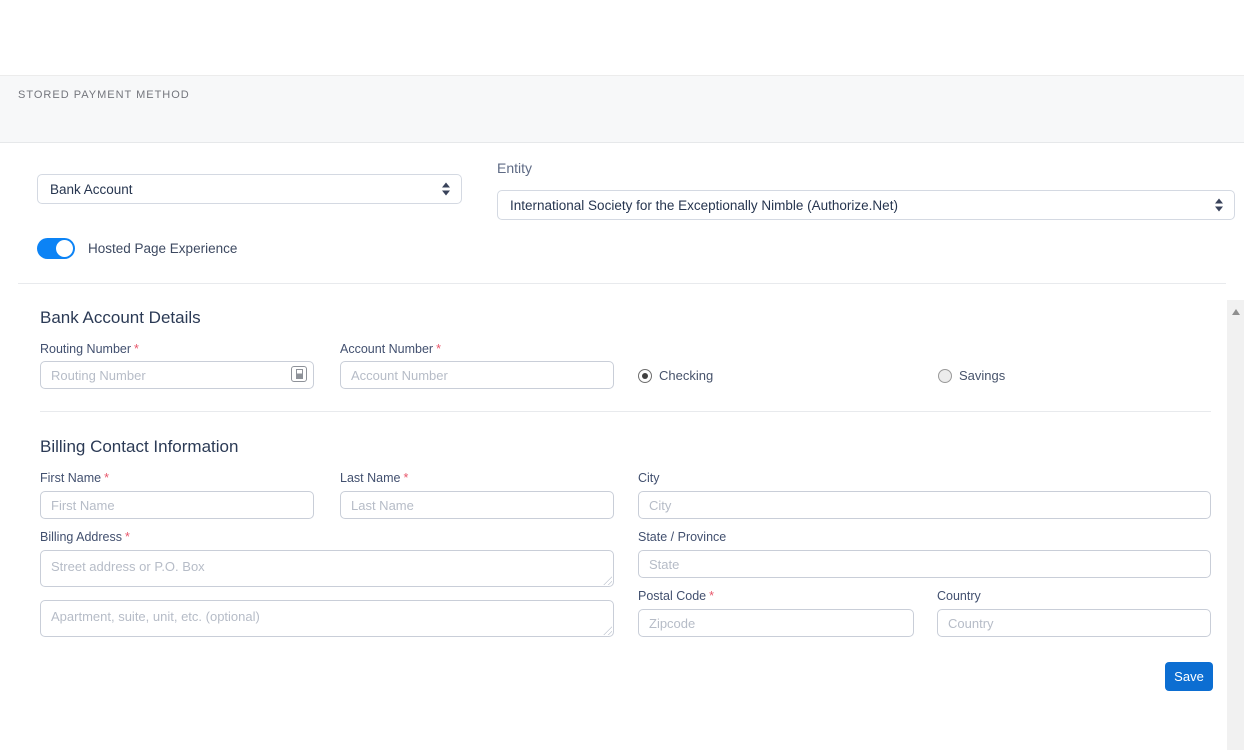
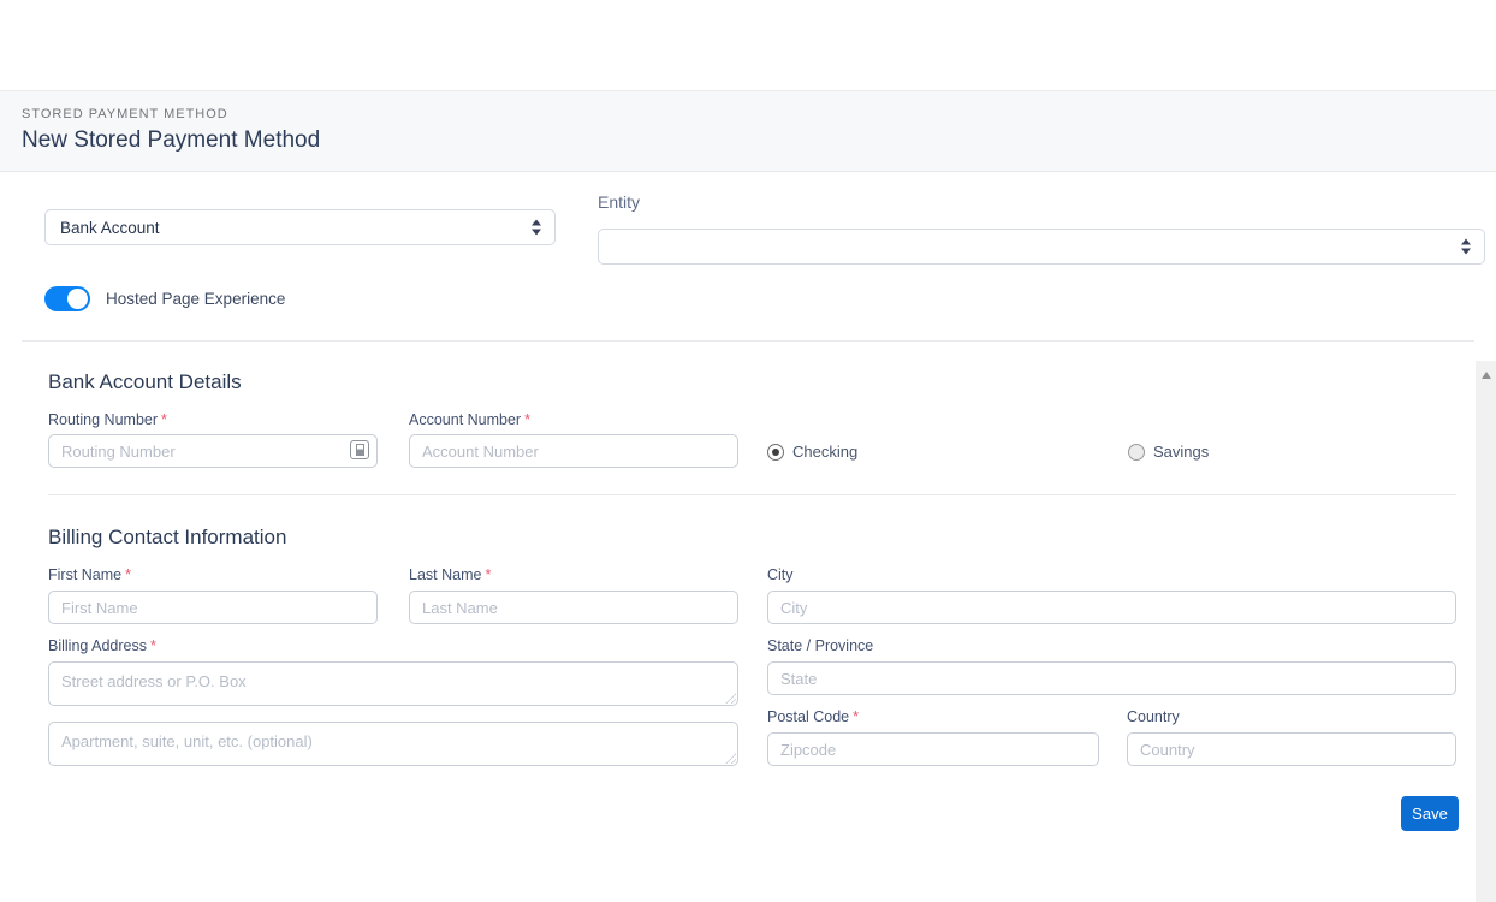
  STORED PAYMENT METHOD
+ New Stored Payment Method
  Bank Account
  Entity
- International Society for the Exceptionally Nimble (Authorize.Net)
  Hosted Page Experience
  Bank Account Details
  Routing Number *
  Routing Number
  Account Number *
  Account Number
  Checking
  Savings
  Billing Contact Information
  First Name *
  First Name
  Last Name *
  Last Name
  City
  City
  Billing Address *
  Street address or P.O. Box
  State / Province
  State
  Apartment, suite, unit, etc. (optional)
  Postal Code *
  Zipcode
  Country
  Country
  Save
